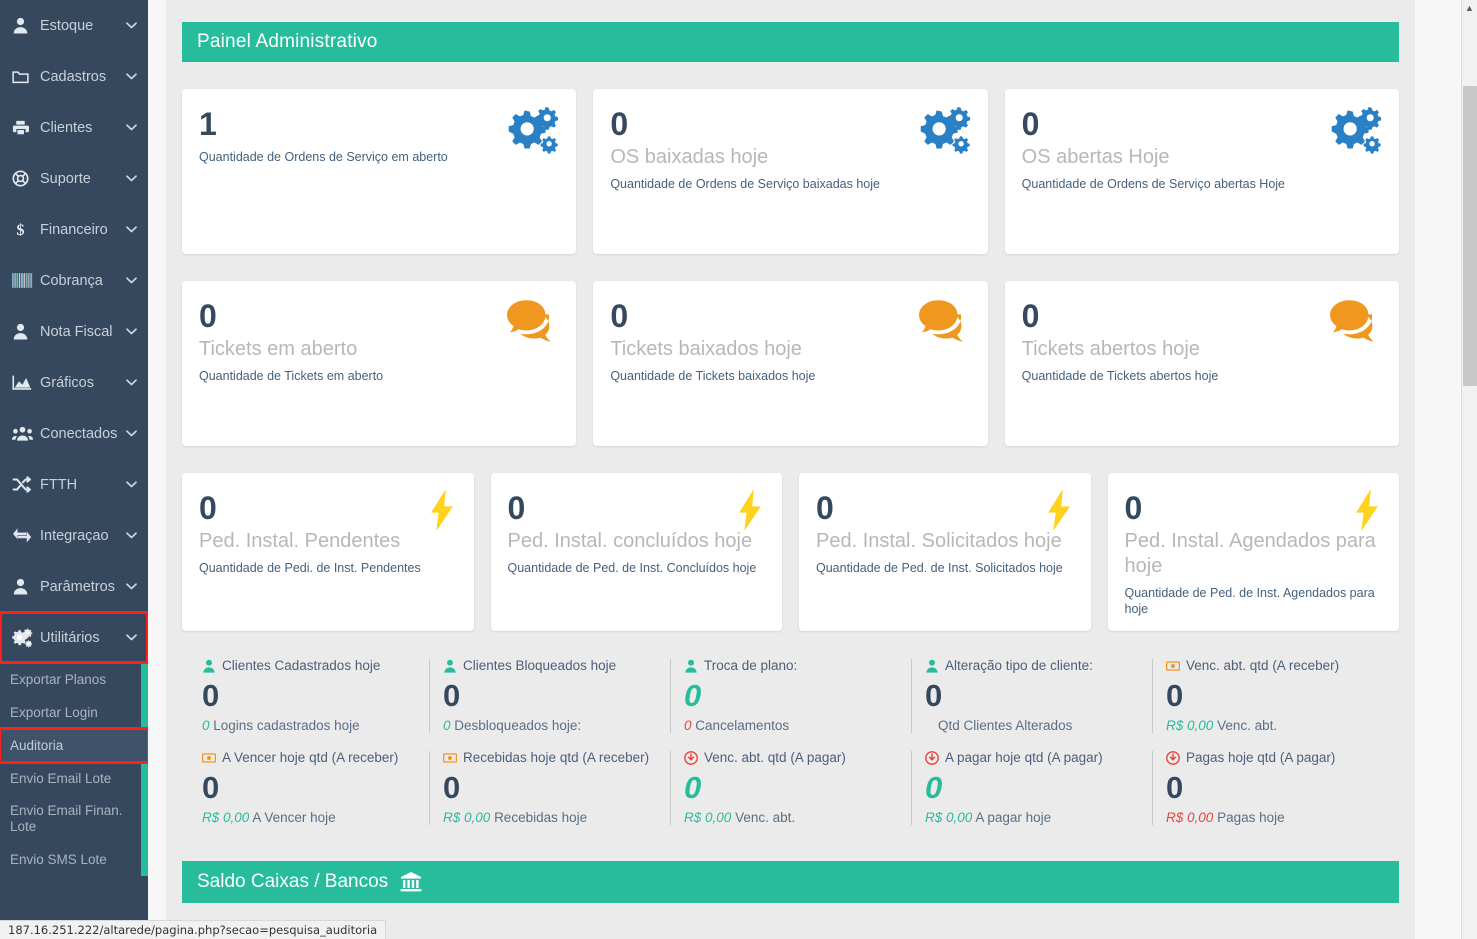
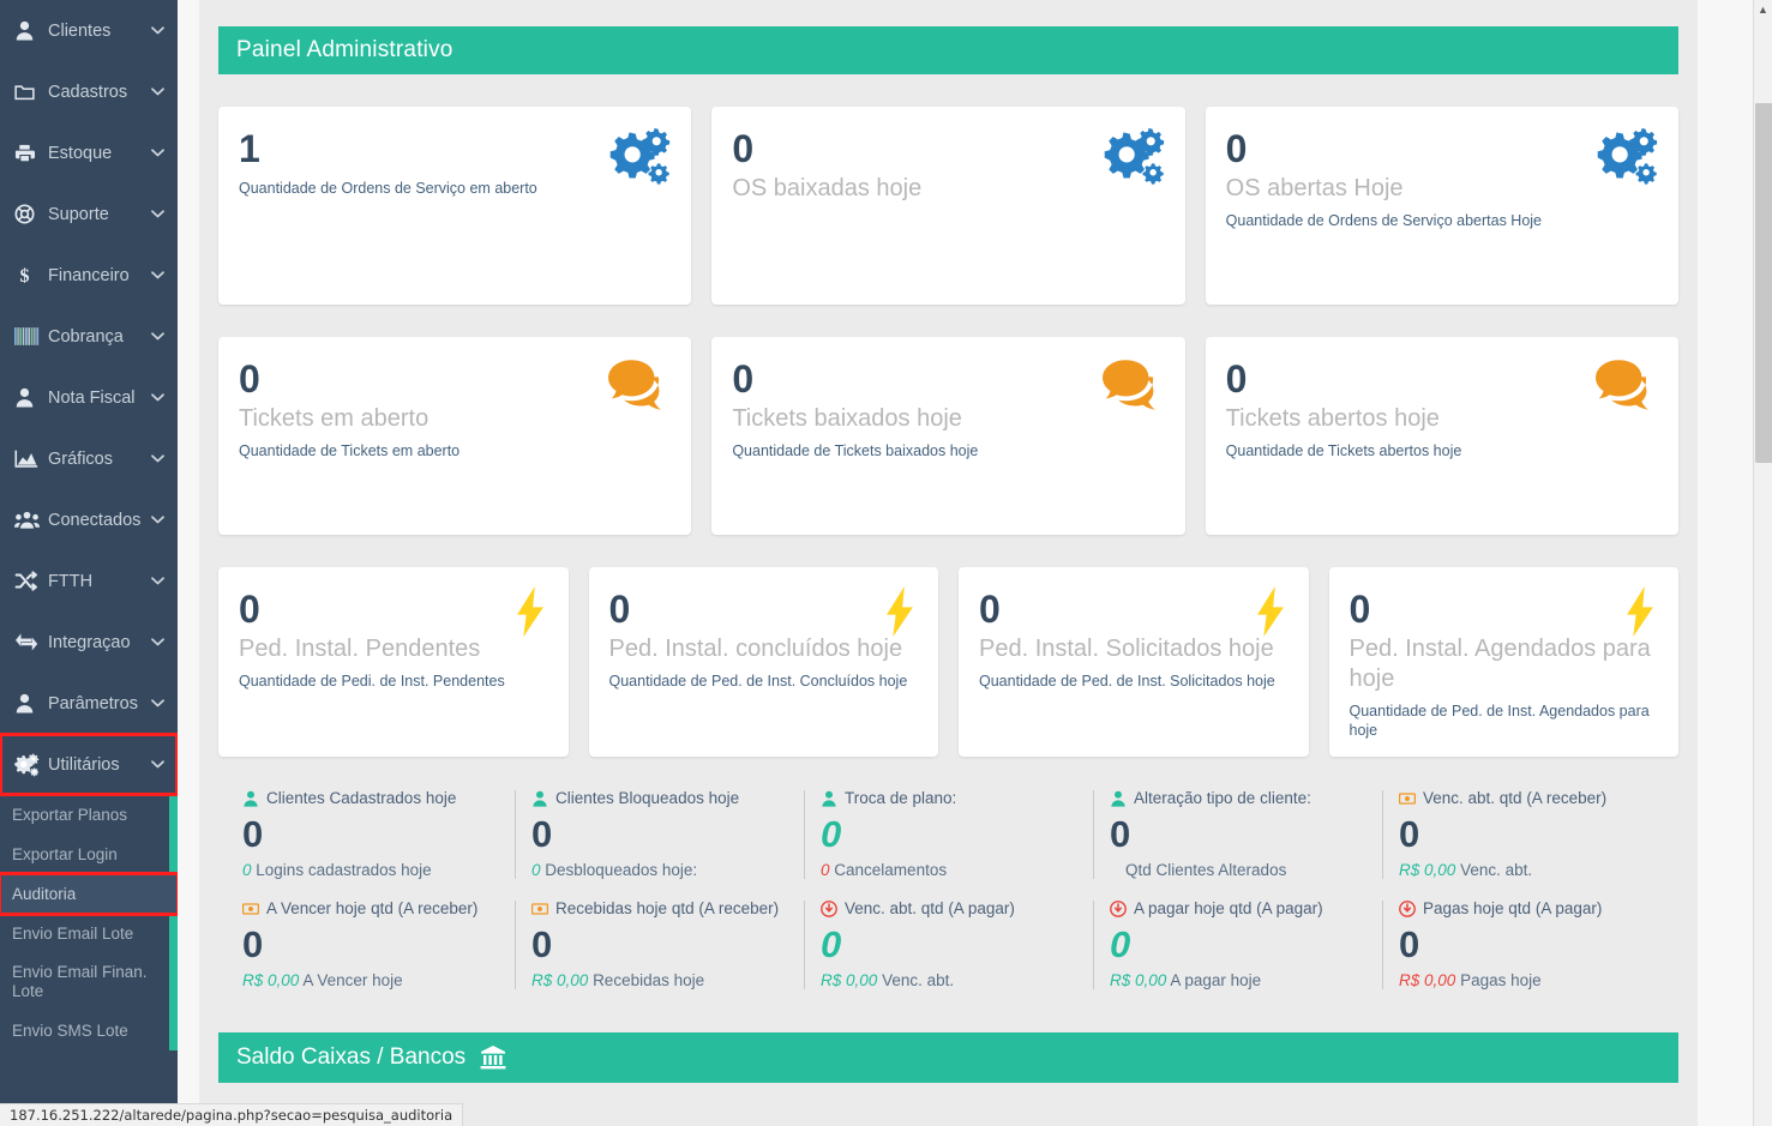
- Estoque
+ Clientes
  Cadastros
- Clientes
+ Estoque
  Suporte
  $
  Financeiro
  Cobrança
  Nota Fiscal
  Gráficos
  Conectados
  FTTH
  Integraçao
  Parâmetros
  Utilitários
  Exportar Planos
  Exportar Login
  Auditoria
  Envio Email Lote
  Envio Email Finan. Lote
  Envio SMS Lote
  Painel Administrativo
  1
  Quantidade de Ordens de Serviço em aberto
  0
  OS baixadas hoje
- Quantidade de Ordens de Serviço baixadas hoje
  0
  OS abertas Hoje
  Quantidade de Ordens de Serviço abertas Hoje
  0
  Tickets em aberto
  Quantidade de Tickets em aberto
  0
  Tickets baixados hoje
  Quantidade de Tickets baixados hoje
  0
  Tickets abertos hoje
  Quantidade de Tickets abertos hoje
  0
  Ped. Instal. Pendentes
  Quantidade de Pedi. de Inst. Pendentes
  0
  Ped. Instal. concluídos hoje
  Quantidade de Ped. de Inst. Concluídos hoje
  0
  Ped. Instal. Solicitados hoje
  Quantidade de Ped. de Inst. Solicitados hoje
  0
  Ped. Instal. Agendados para hoje
  Quantidade de Ped. de Inst. Agendados para hoje
  Clientes Cadastrados hoje
  0
  0 Logins cadastrados hoje
  Clientes Bloqueados hoje
  0
  0 Desbloqueados hoje:
  Troca de plano:
  0
  0 Cancelamentos
  Alteração tipo de cliente:
  0
  Qtd Clientes Alterados
  Venc. abt. qtd (A receber)
  0
  R$ 0,00 Venc. abt.
  A Vencer hoje qtd (A receber)
  0
  R$ 0,00 A Vencer hoje
  Recebidas hoje qtd (A receber)
  0
  R$ 0,00 Recebidas hoje
  Venc. abt. qtd (A pagar)
  0
  R$ 0,00 Venc. abt.
  A pagar hoje qtd (A pagar)
  0
  R$ 0,00 A pagar hoje
  Pagas hoje qtd (A pagar)
  0
  R$ 0,00 Pagas hoje
  Saldo Caixas / Bancos
  ▲
  187.16.251.222/altarede/pagina.php?secao=pesquisa_auditoria
